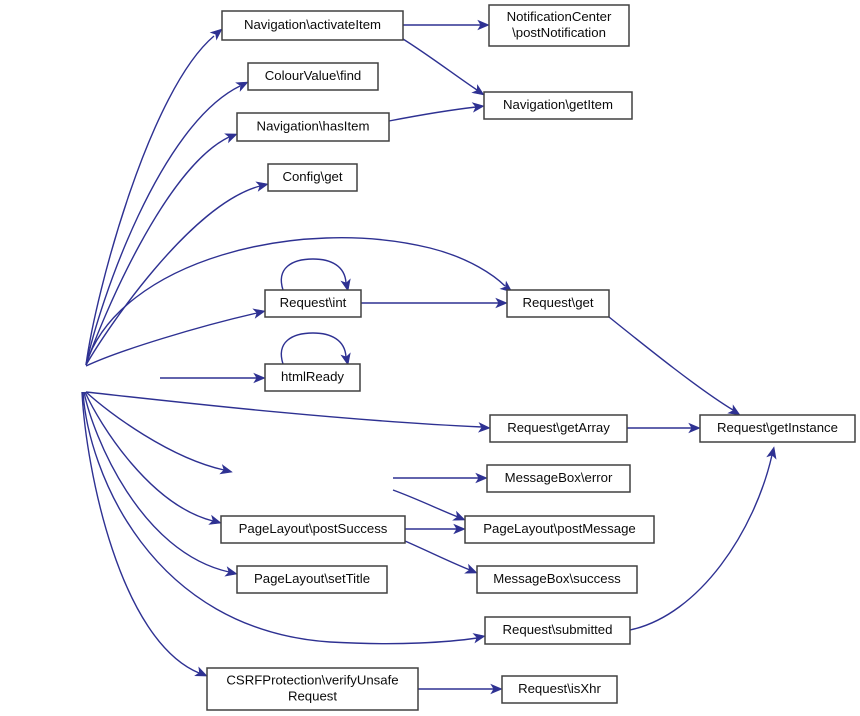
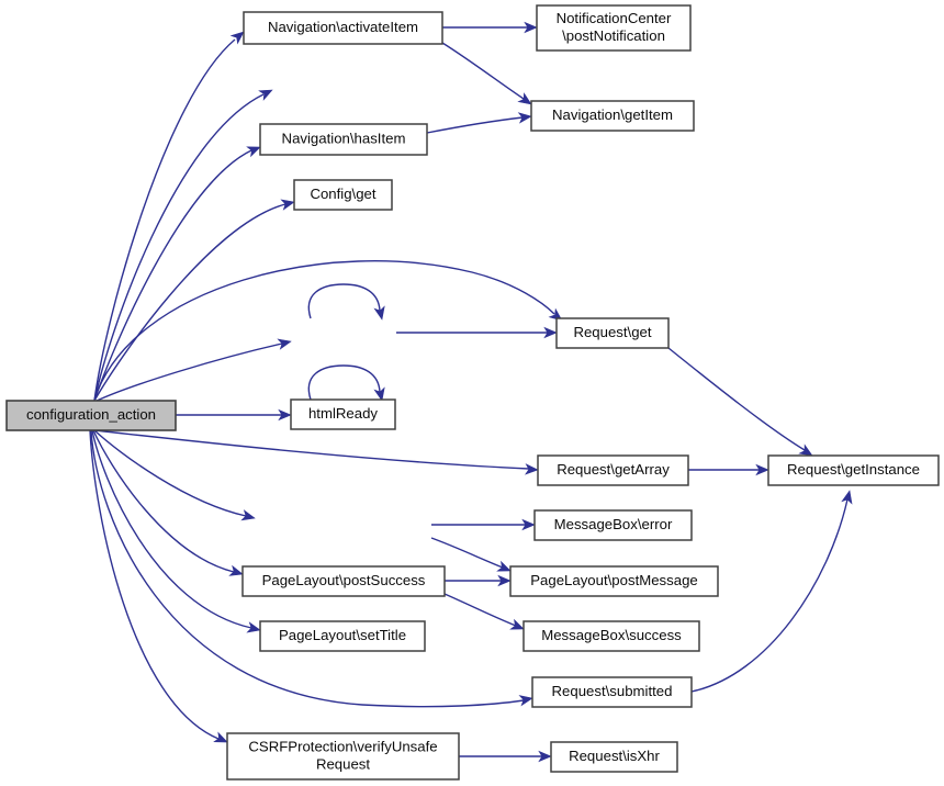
+ configuration_action
  Navigation\activateItem
  NotificationCenter
  \postNotification
- ColourValue\find
  Navigation\getItem
  Navigation\hasItem
  Config\get
- Request\int
  Request\get
  htmlReady
  Request\getArray
  Request\getInstance
  MessageBox\error
  PageLayout\postSuccess
  PageLayout\postMessage
  PageLayout\setTitle
  MessageBox\success
  Request\submitted
  CSRFProtection\verifyUnsafe
  Request
  Request\isXhr
